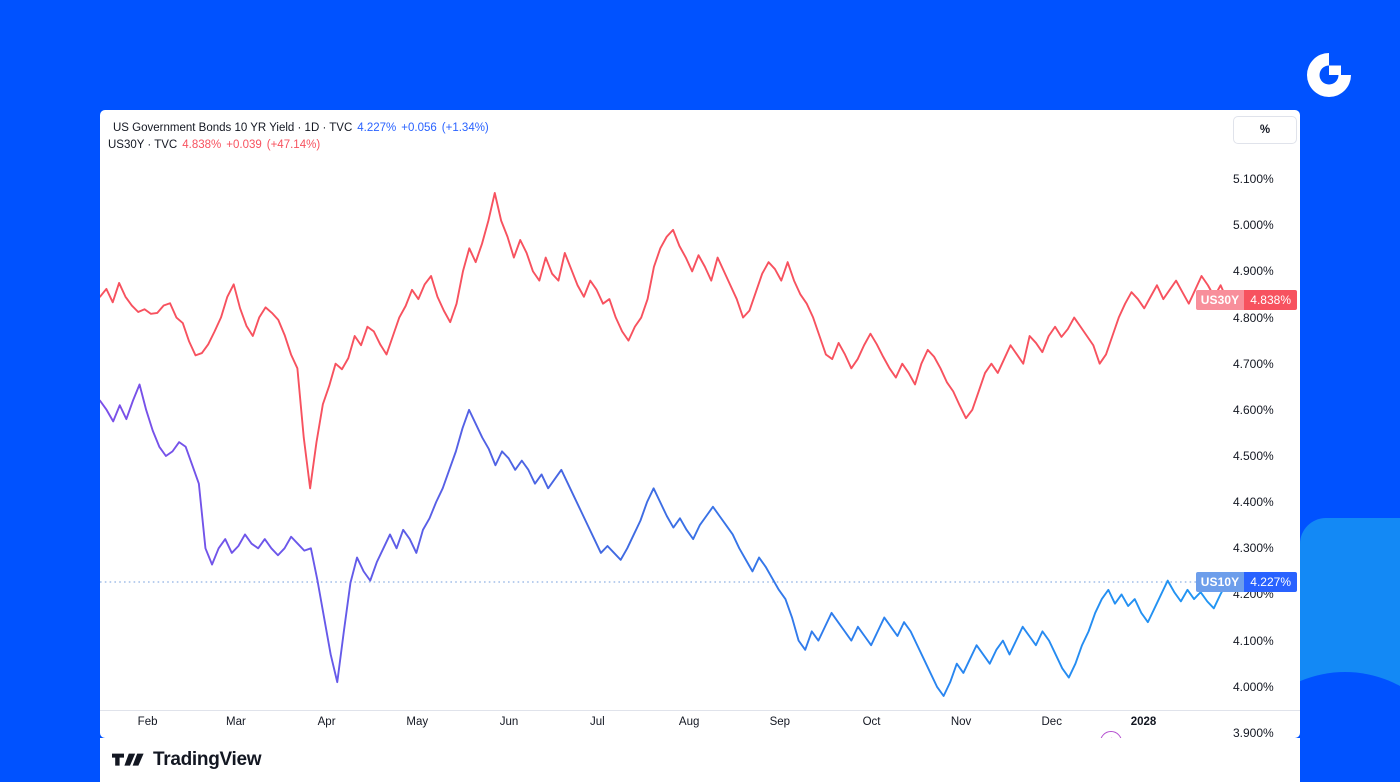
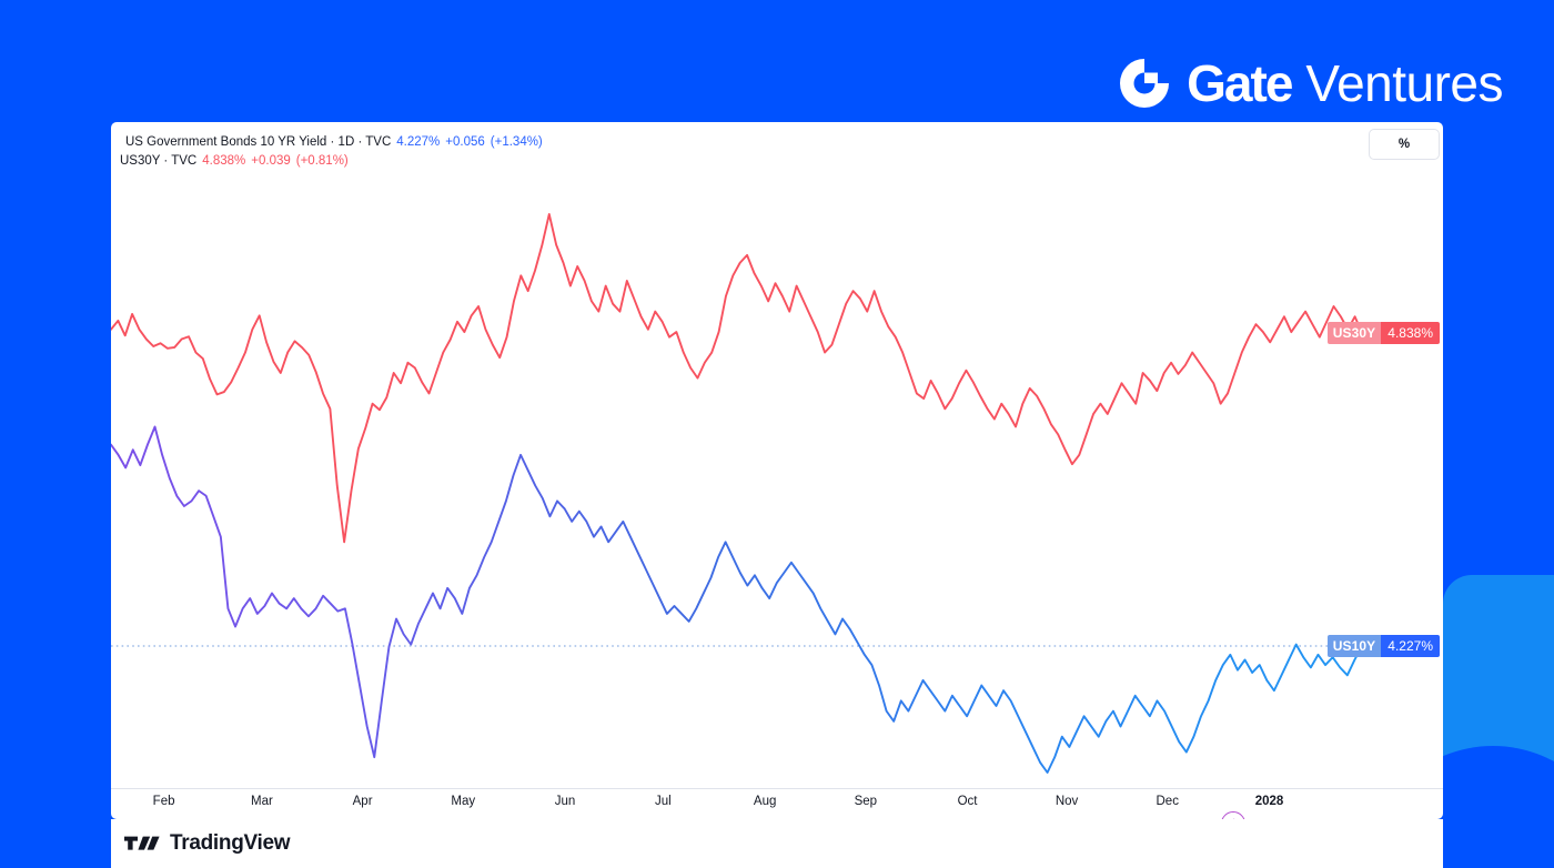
+ Gate
+ Ventures
  US Government Bonds 10 YR Yield · 1D · TVC
  4.227%
  +0.056
  (+1.34%)
  US30Y · TVC
  4.838%
  +0.039
- (+47.14%)
+ (+0.81%)
  %
- 5.100%
- 5.000%
- 4.900%
- 4.800%
- 4.700%
- 4.600%
- 4.500%
- 4.400%
- 4.300%
- 4.200%
- 4.100%
- 4.000%
- 3.900%
  US30Y
  4.838%
  US10Y
  4.227%
  Feb
  Mar
  Apr
  May
  Jun
  Jul
  Aug
  Sep
  Oct
  Nov
  Dec
  2028
  TradingView
